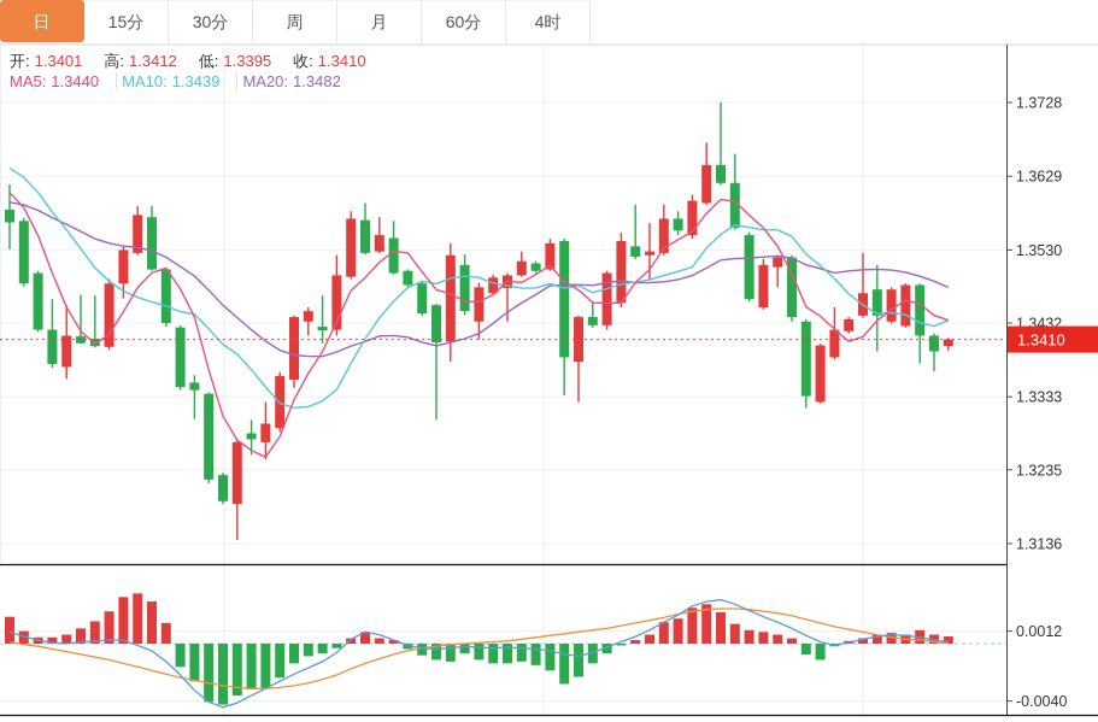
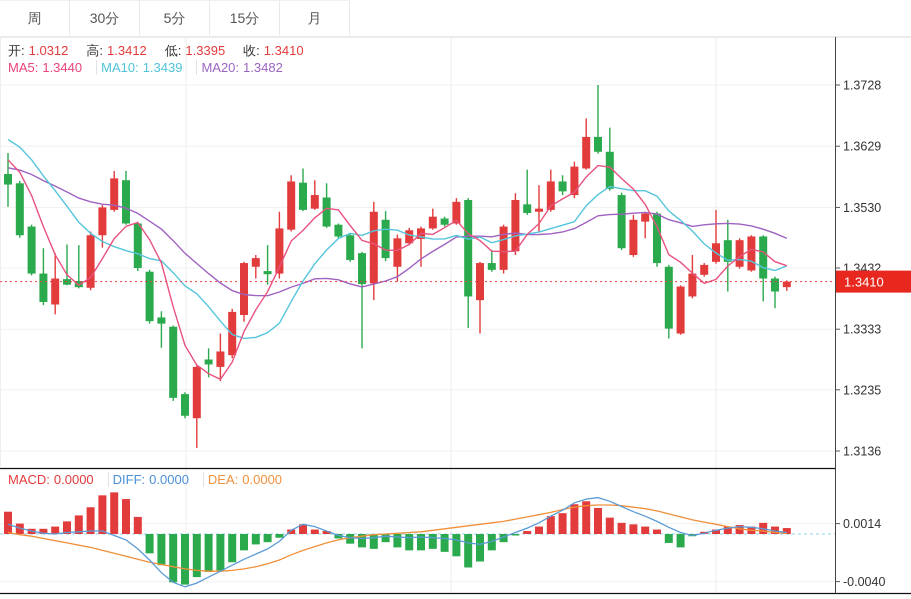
- 日
- 15分
+ 周
  30分
+ 5分
- 周
+ 15分
  月
- 60分
- 4时
- 开: 1.3401 高: 1.3412 低: 1.3395 收: 1.3410
+ 开: 1.0312 高: 1.3412 低: 1.3395 收: 1.3410
  MA5: 1.3440 MA10: 1.3439 MA20: 1.3482
+ MACD: 0.0000 DIFF: 0.0000 DEA: 0.0000
  1.3728
  1.3629
  1.3530
  1.3432
  1.3333
  1.3235
  1.3136
  1.3410
- 0.0012
+ 0.0014
  -0.0040
